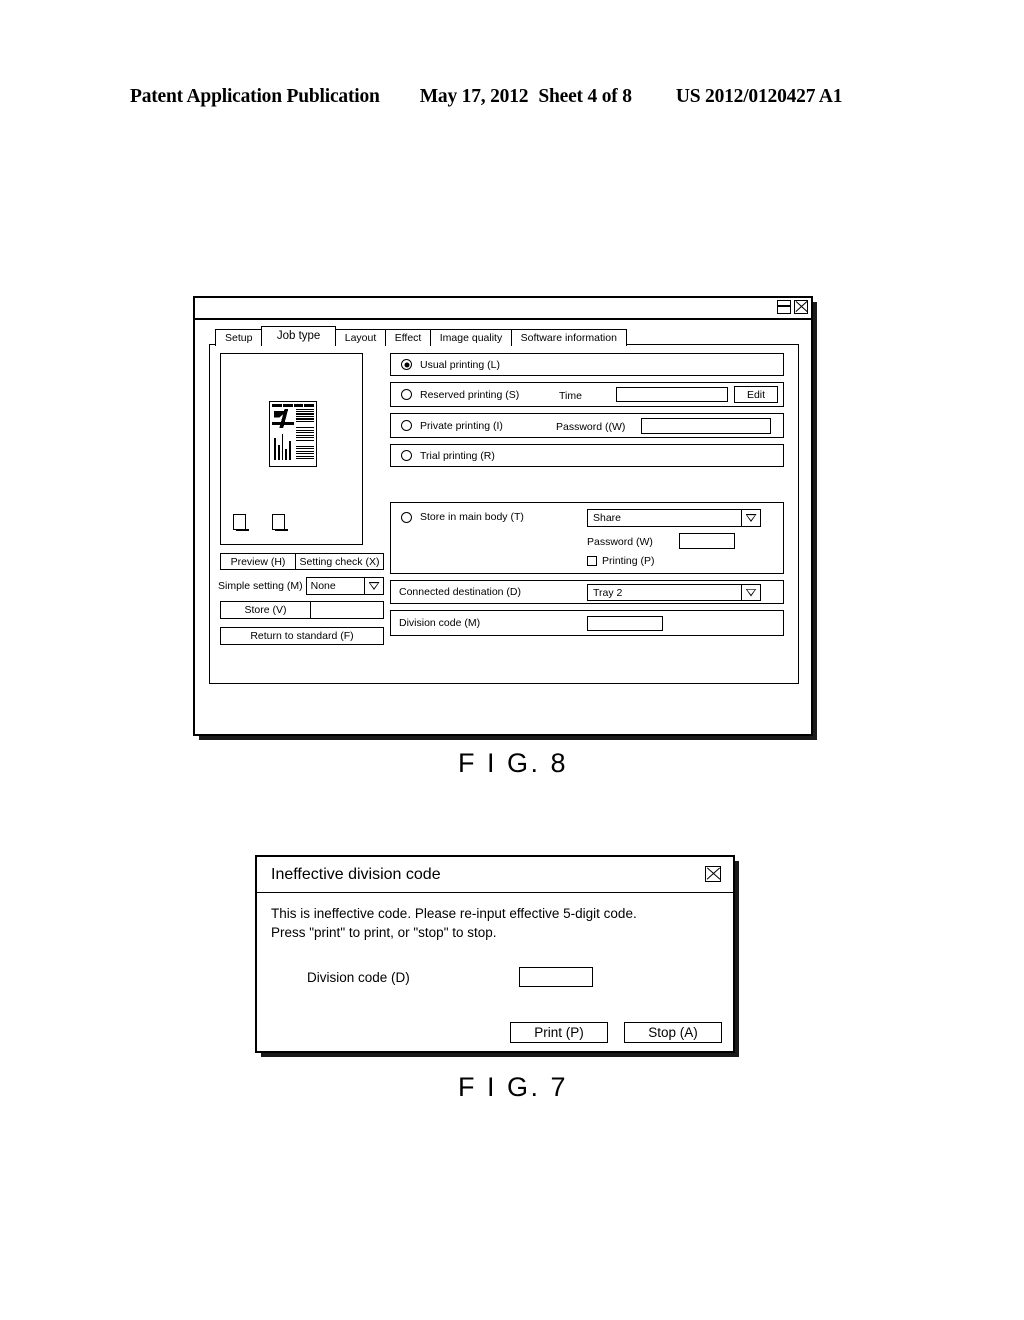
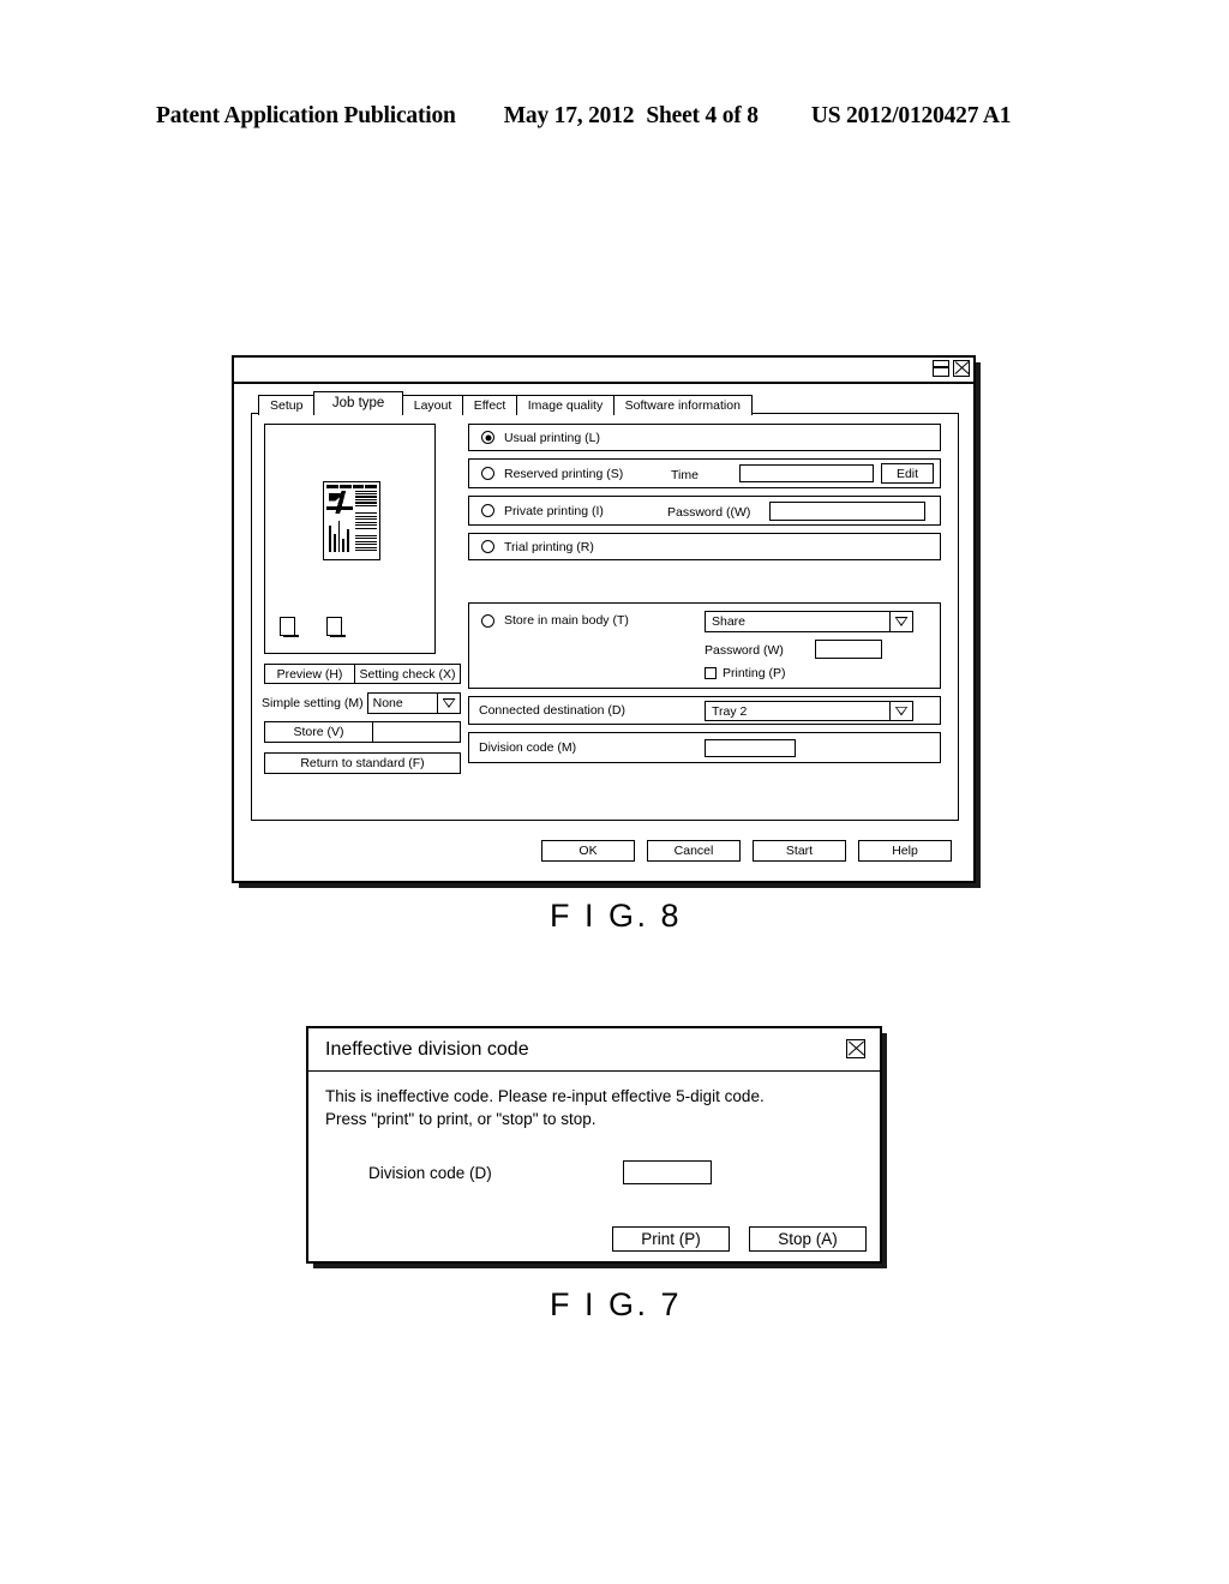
  Patent Application Publication
  May 17, 2012
  Sheet 4 of 8
  US 2012/0120427 A1
  Setup
  Job type
  Layout
  Effect
  Image quality
  Software information
  Preview (H)
  Setting check (X)
  Simple setting (M)
  None
  Store (V)
  Return to standard (F)
  Usual printing (L)
  Reserved printing (S)
  Time
  Edit
  Private printing (I)
  Password ((W)
  Trial printing (R)
  Store in main body (T)
  Share
  Password (W)
  Printing (P)
  Connected destination (D)
  Tray 2
  Division code (M)
+ OK
+ Cancel
+ Start
+ Help
  F I G. 8
  Ineffective division code
  This is ineffective code. Please re-input effective 5-digit code.
  Press "print" to print, or "stop" to stop.
  Division code (D)
  Print (P)
  Stop (A)
  F I G. 7
